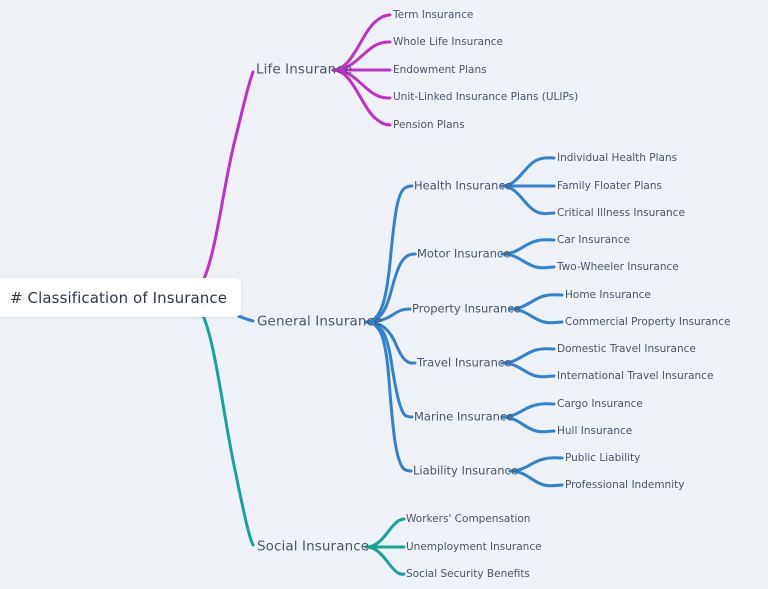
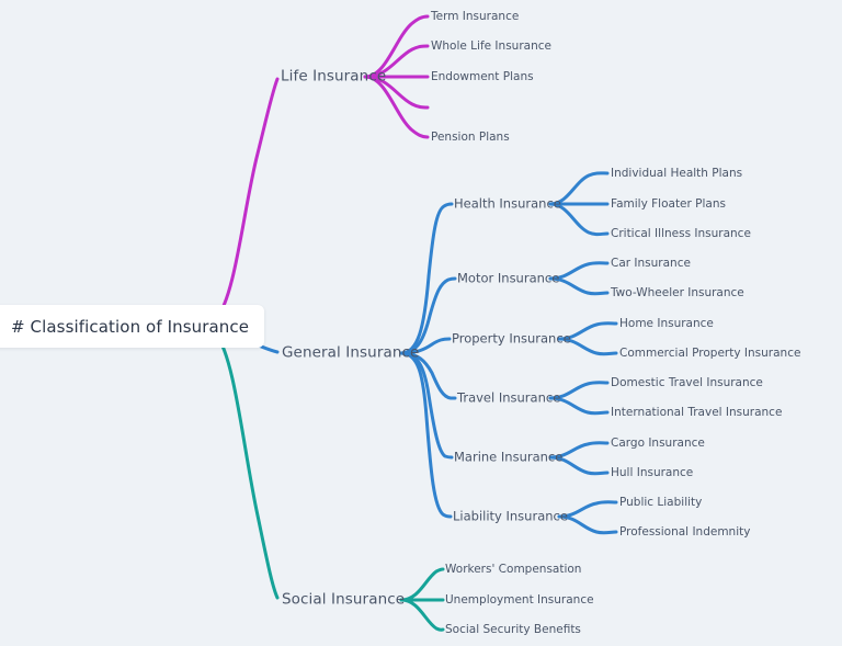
  # Classification of Insurance
  Life Insurance
  Term Insurance
  Whole Life Insurance
  Endowment Plans
- Unit-Linked Insurance Plans (ULIPs)
  Pension Plans
  General Insurance
  Health Insurance
  Individual Health Plans
  Family Floater Plans
  Critical Illness Insurance
  Motor Insurance
  Car Insurance
  Two-Wheeler Insurance
  Property Insurance
  Home Insurance
  Commercial Property Insurance
  Travel Insurance
  Domestic Travel Insurance
  International Travel Insurance
  Marine Insurance
  Cargo Insurance
  Hull Insurance
  Liability Insurance
  Public Liability
  Professional Indemnity
  Social Insurance
  Workers' Compensation
  Unemployment Insurance
  Social Security Benefits
